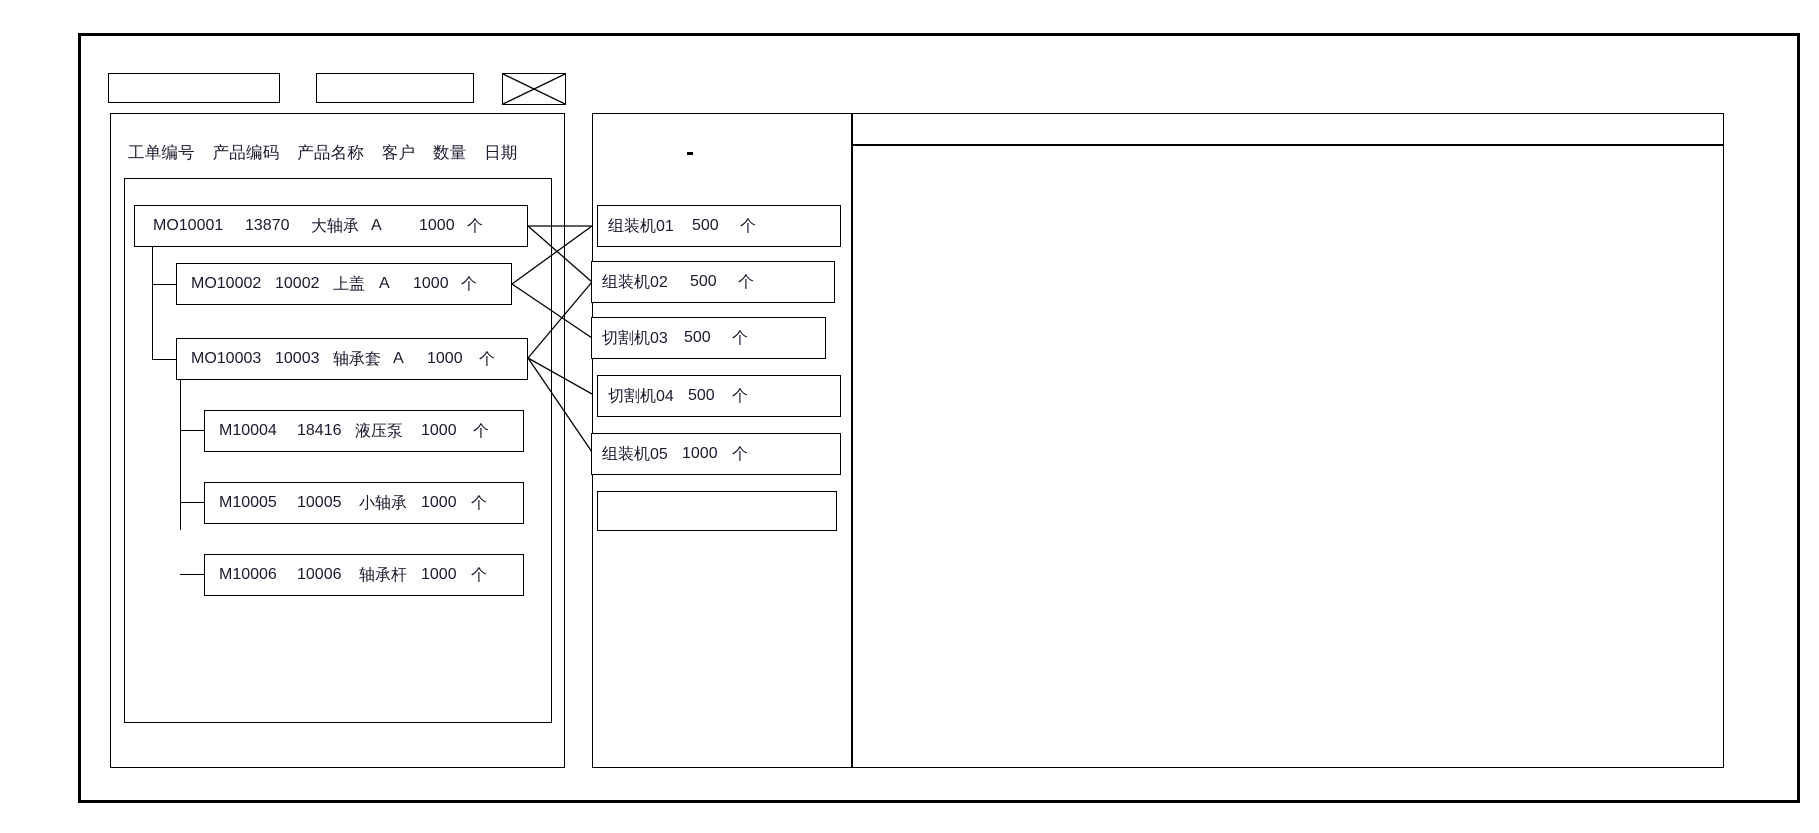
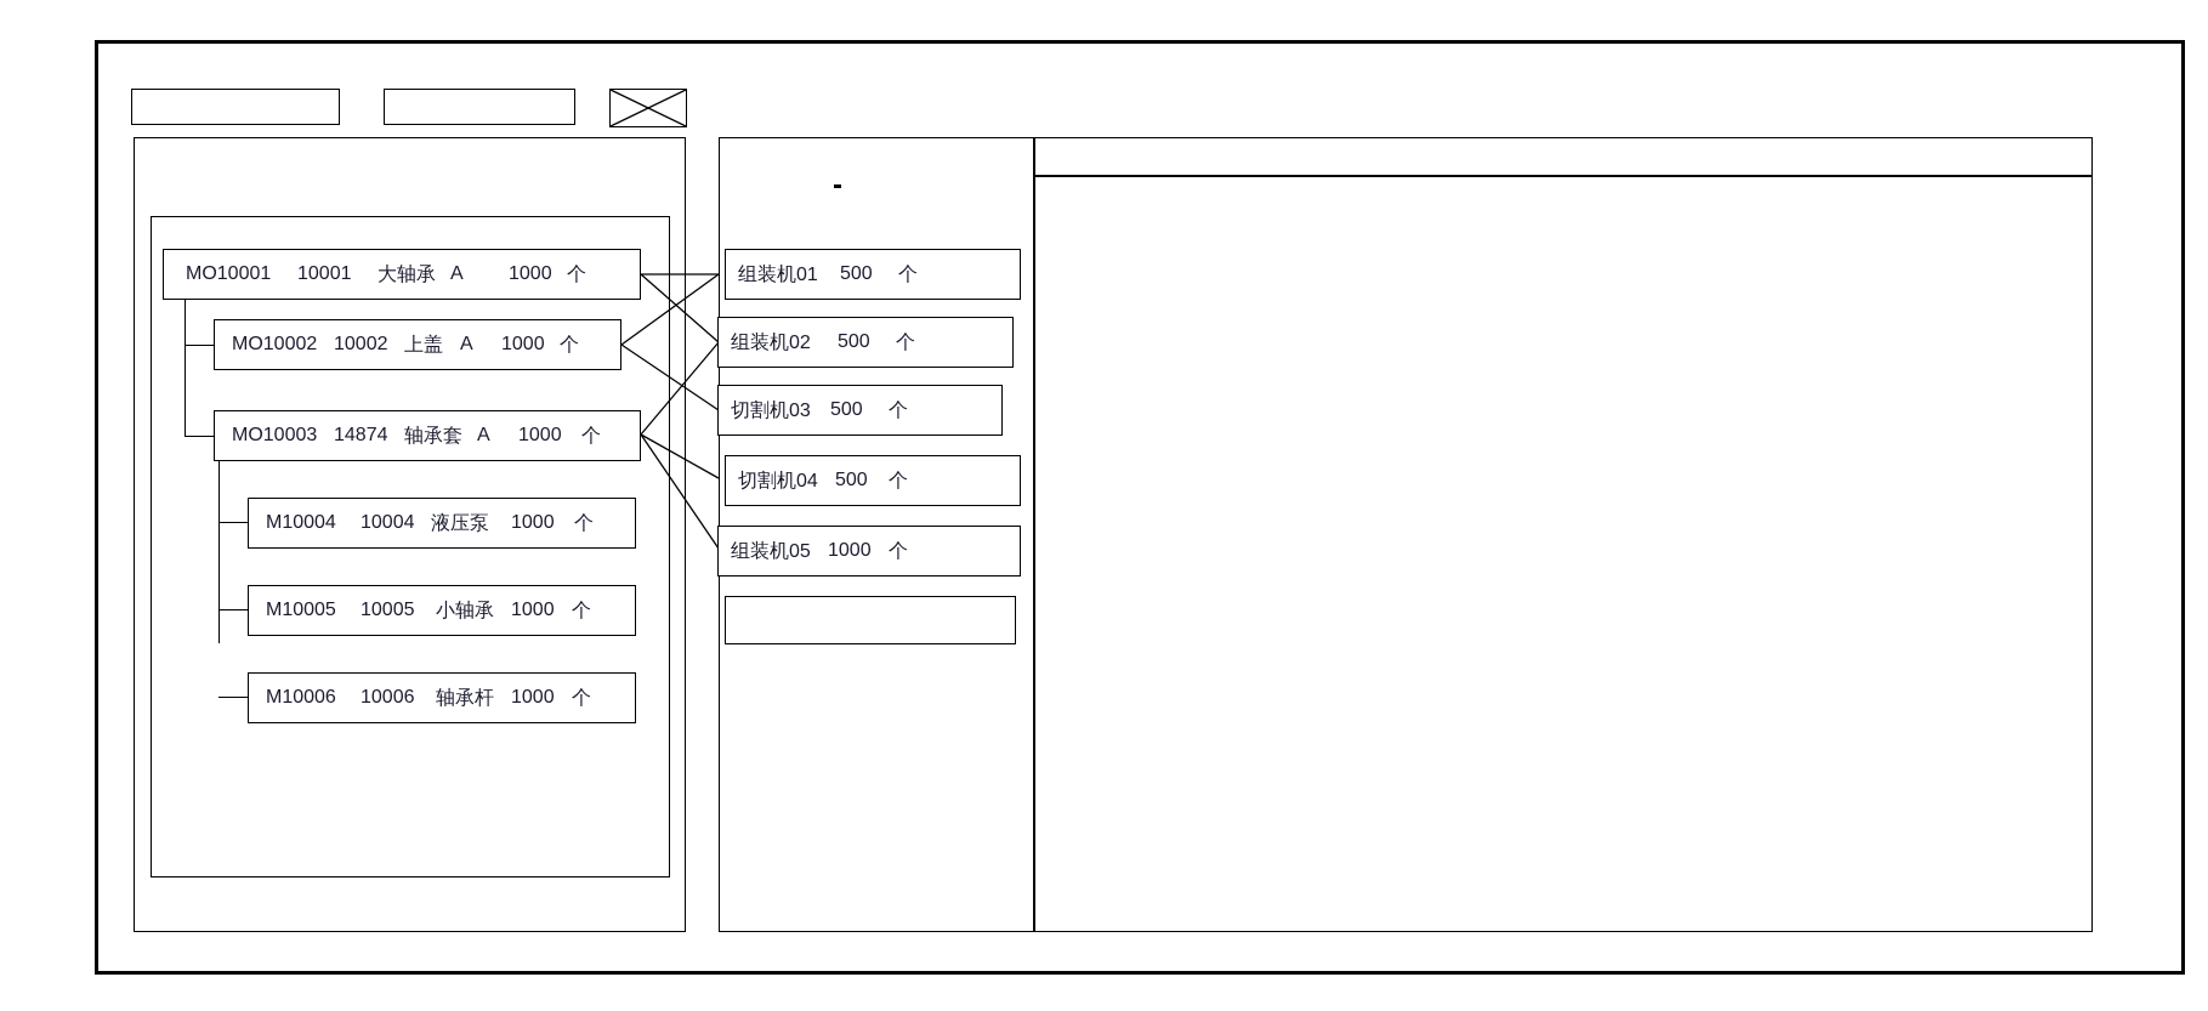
- 工单编号 产品编码 产品名称 客户 数量 日期
  MO10001
- 13870
+ 10001
  大轴承
  A
  1000
  个
  MO10002
  10002
  上盖
  A
  1000
  个
  MO10003
- 10003
+ 14874
  轴承套
  A
  1000
  个
  M10004
- 18416
+ 10004
  液压泵
  1000
  个
  M10005
  10005
  小轴承
  1000
  个
  M10006
  10006
  轴承杆
  1000
  个
  组装机01
  500
  个
  组装机02
  500
  个
  切割机03
  500
  个
  切割机04
  500
  个
  组装机05
  1000
  个
